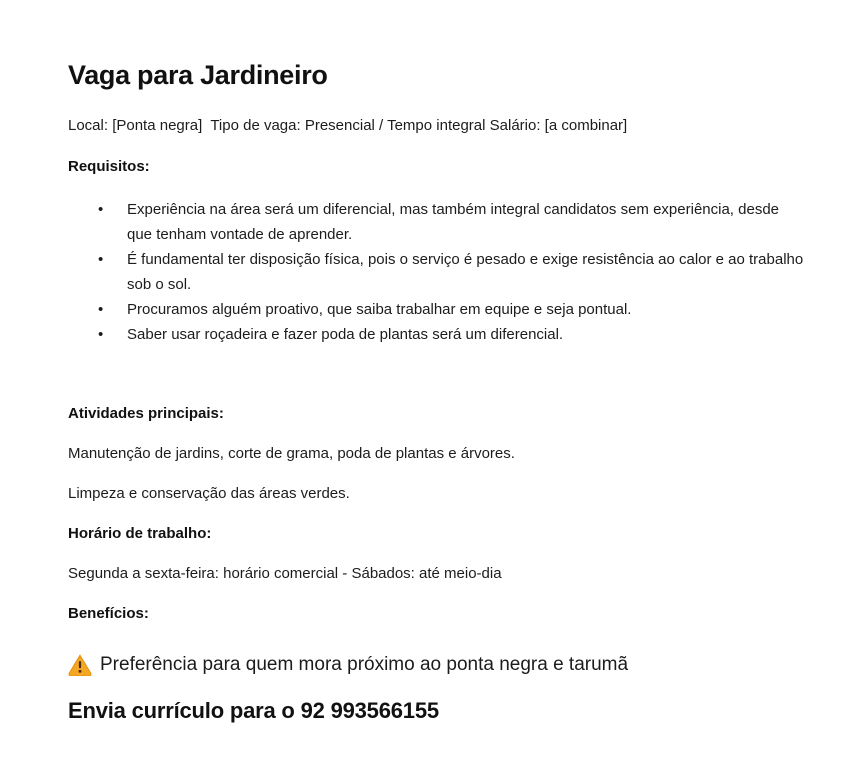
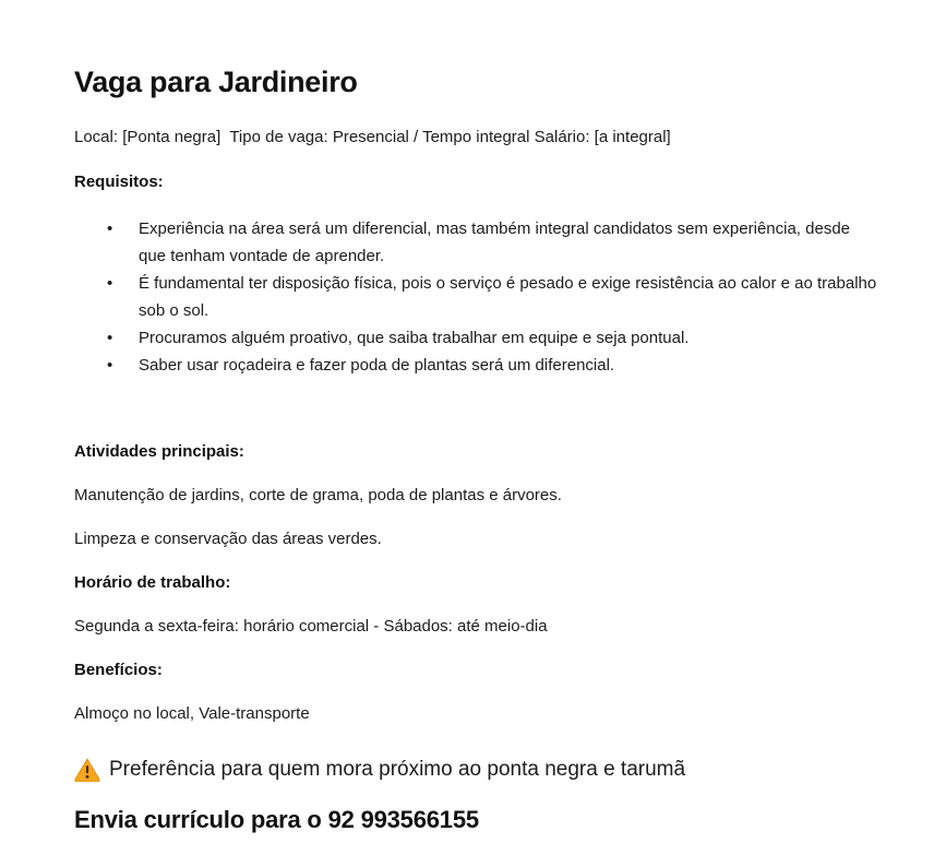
  Vaga para Jardineiro
- Local: [Ponta negra] Tipo de vaga: Presencial / Tempo integral Salário: [a combinar]
+ Local: [Ponta negra] Tipo de vaga: Presencial / Tempo integral Salário: [a integral]
  Requisitos:
  •
  Experiência na área será um diferencial, mas também integral candidatos sem experiência, desde que tenham vontade de aprender.
  •
  É fundamental ter disposição física, pois o serviço é pesado e exige resistência ao calor e ao trabalho sob o sol.
  •
  Procuramos alguém proativo, que saiba trabalhar em equipe e seja pontual.
  •
  Saber usar roçadeira e fazer poda de plantas será um diferencial.
  Atividades principais:
  Manutenção de jardins, corte de grama, poda de plantas e árvores.
  Limpeza e conservação das áreas verdes.
  Horário de trabalho:
  Segunda a sexta-feira: horário comercial - Sábados: até meio-dia
  Benefícios:
+ Almoço no local, Vale-transporte
  Preferência para quem mora próximo ao ponta negra e tarumã
  Envia currículo para o 92 993566155
